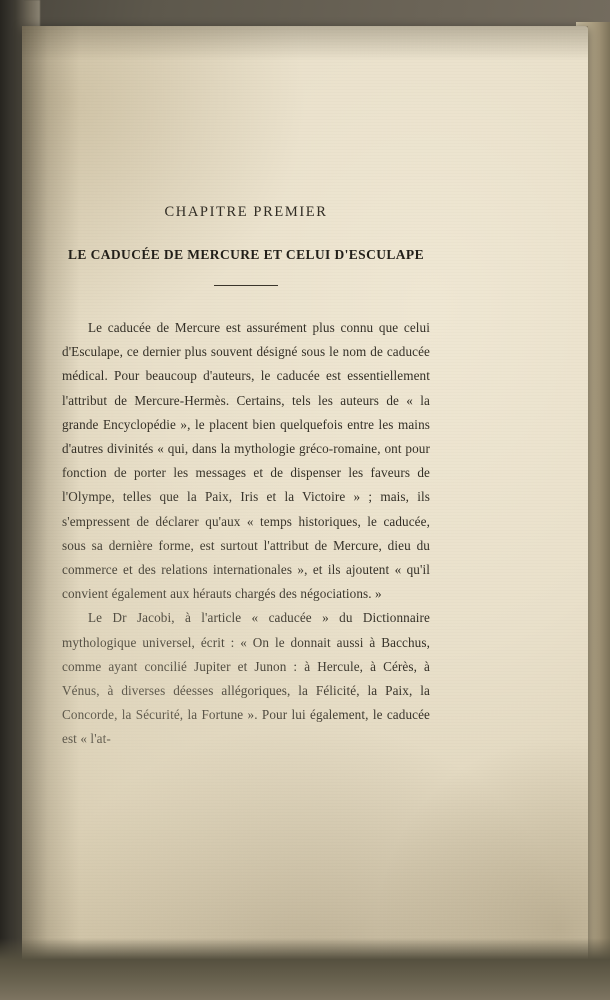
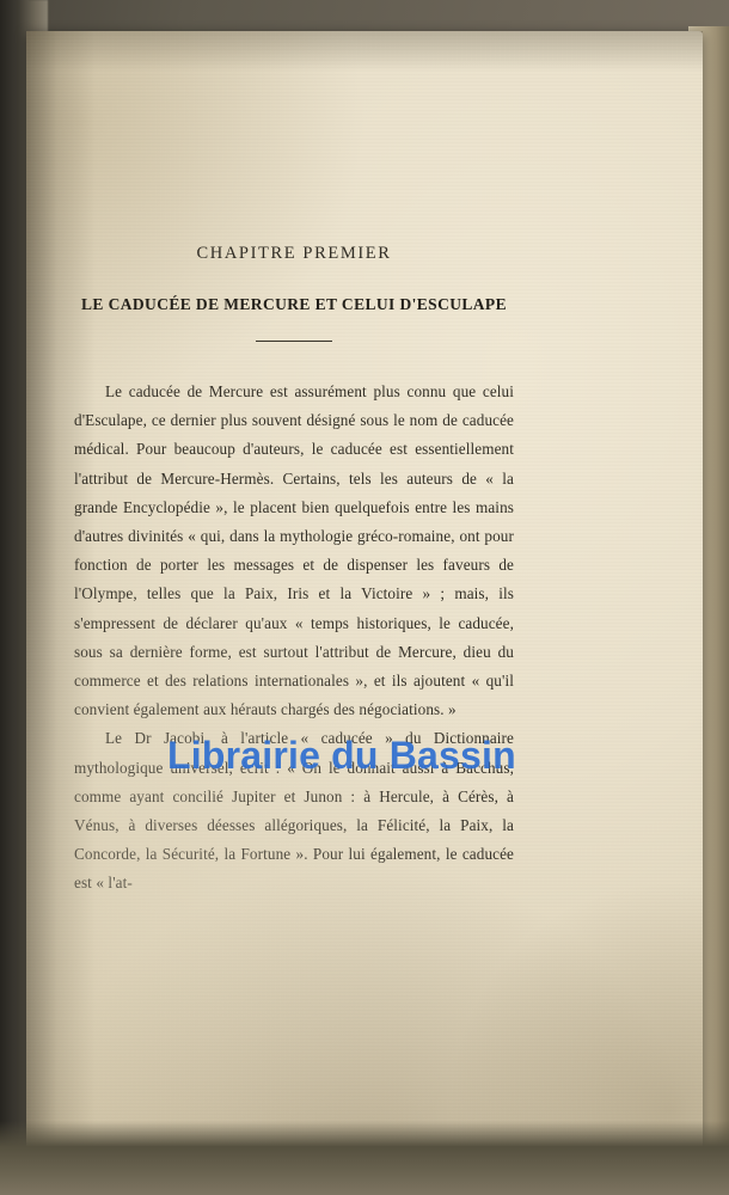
+ Librairie du Bassin
